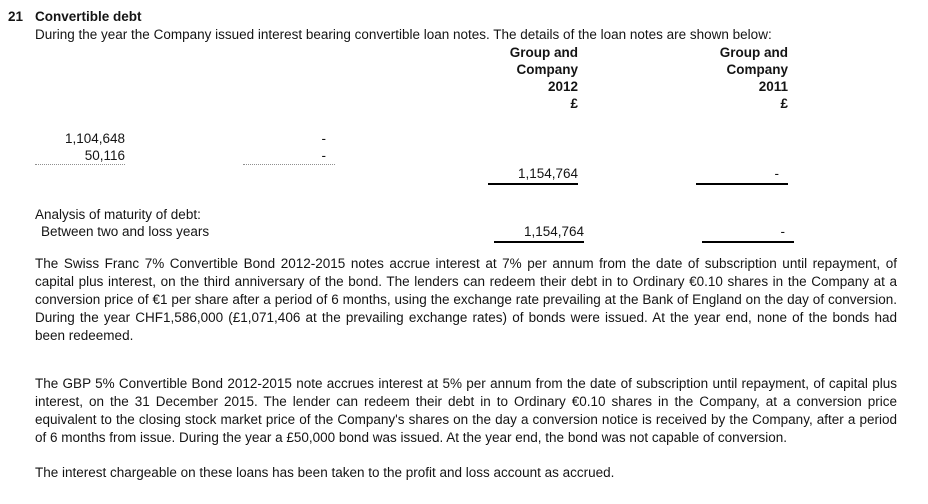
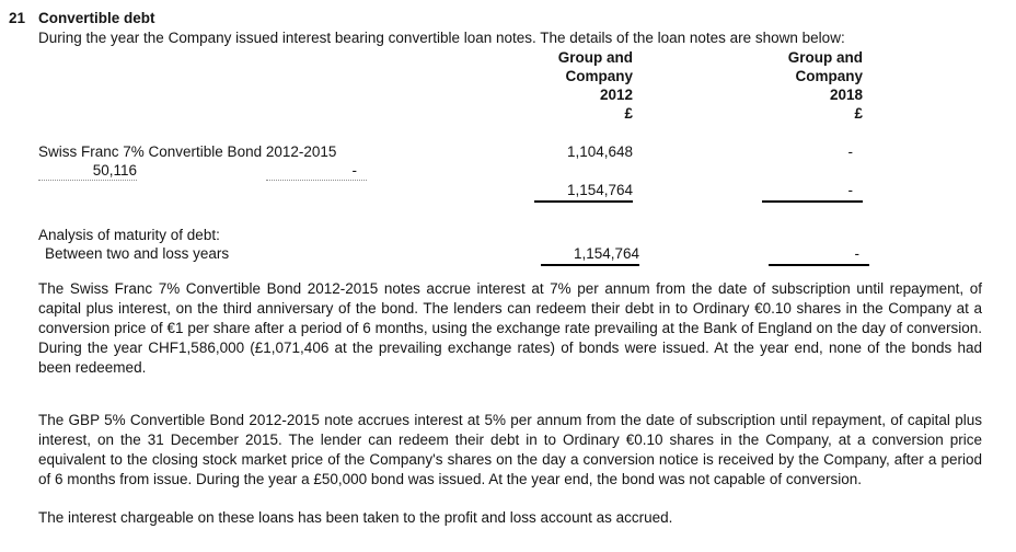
  21
  Convertible debt
  During the year the Company issued interest bearing convertible loan notes. The details of the loan notes are shown below:
  Group and
  Company
  2012
  £
  Group and
  Company
- 2011
+ 2018
  £
+ Swiss Franc 7% Convertible Bond 2012-2015
  1,104,648
  -
  50,116
  -
  1,154,764
  -
  Analysis of maturity of debt:
  Between two and loss years
  1,154,764
  -
  The Swiss Franc 7% Convertible Bond 2012-2015 notes accrue interest at 7% per annum from the date of subscription until repayment, of capital plus interest, on the third anniversary of the bond. The lenders can redeem their debt in to Ordinary €0.10 shares in the Company at a conversion price of €1 per share after a period of 6 months, using the exchange rate prevailing at the Bank of England on the day of conversion. During the year CHF1,586,000 (£1,071,406 at the prevailing exchange rates) of bonds were issued. At the year end, none of the bonds had been redeemed.
  The GBP 5% Convertible Bond 2012-2015 note accrues interest at 5% per annum from the date of subscription until repayment, of capital plus interest, on the 31 December 2015. The lender can redeem their debt in to Ordinary €0.10 shares in the Company, at a conversion price equivalent to the closing stock market price of the Company's shares on the day a conversion notice is received by the Company, after a period of 6 months from issue. During the year a £50,000 bond was issued. At the year end, the bond was not capable of conversion.
  The interest chargeable on these loans has been taken to the profit and loss account as accrued.
